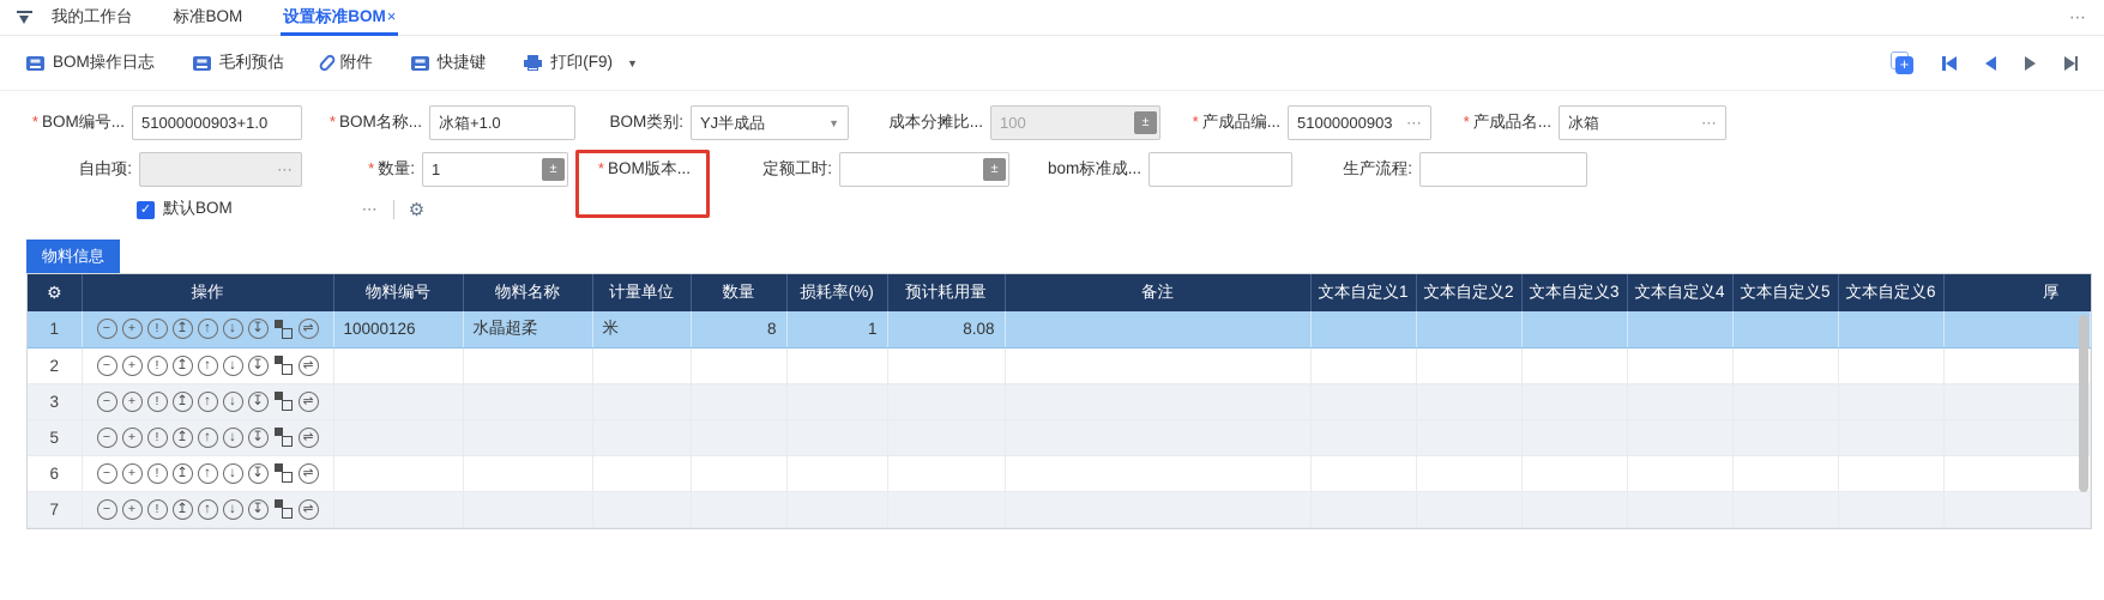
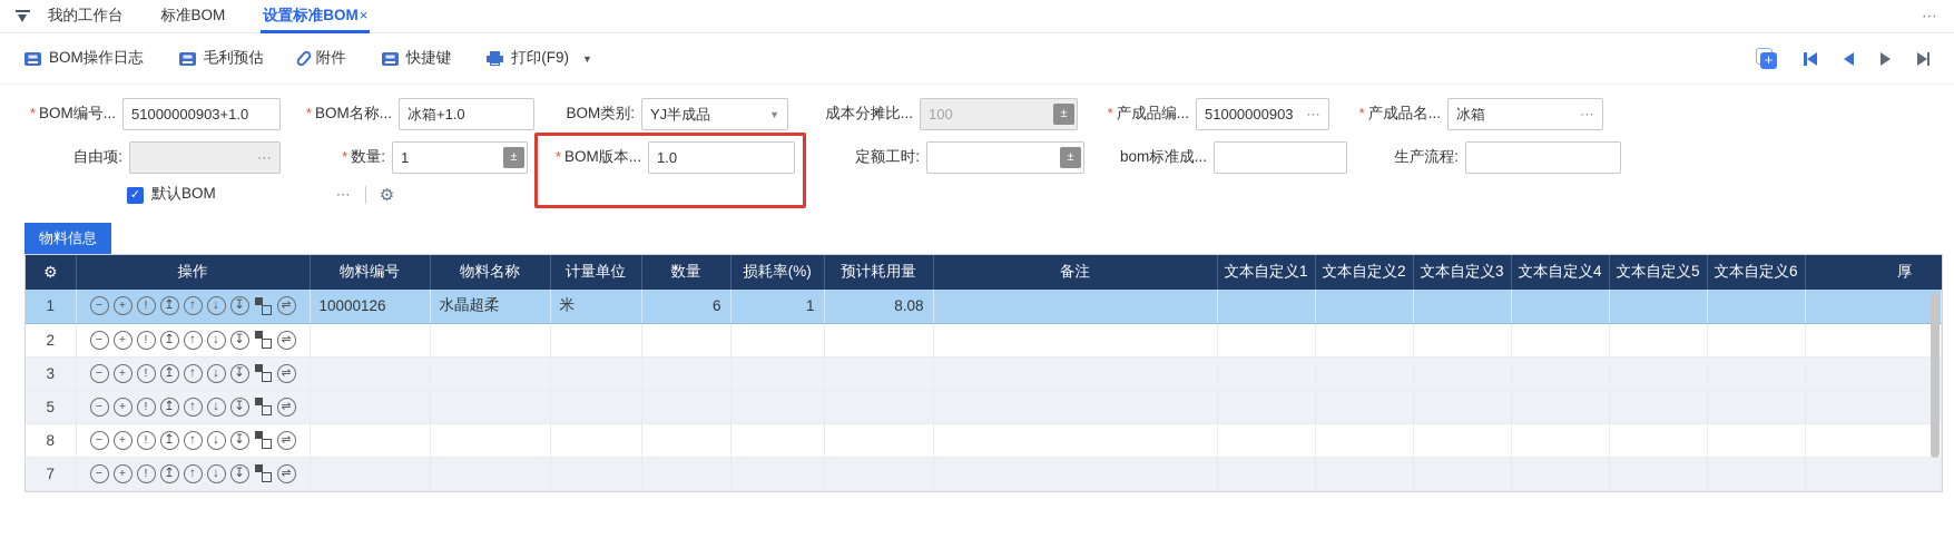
  我的工作台
  标准BOM
  设置标准BOM×
  ⋯
  BOM操作日志
  毛利预估
  附件
  快捷键
  打印(F9)
  ▼
  +
  * BOM编号...
  51000000903+1.0
  * BOM名称...
  冰箱+1.0
  BOM类别:
  YJ半成品
  ▼
  成本分摊比...
  100
  ±
  * 产成品编...
  51000000903
  ⋯
  * 产成品名...
  冰箱
  ⋯
  自由项:
  ⋯
  * 数量:
  1
  ±
  * BOM版本...
+ 1.0
  定额工时:
  ±
  bom标准成...
  生产流程:
  ✓
  默认BOM
  ⋯
  ⚙
  物料信息
  ⚙	操作	物料编号	物料名称	计量单位	数量	损耗率(%)	预计耗用量	备注	文本自定义1	文本自定义2	文本自定义3	文本自定义4	文本自定义5	文本自定义6	厚
- 1	− + ! ↥ ↑ ↓ ↧ ⇌	10000126	水晶超柔	米	8	1	8.08
+ 1	− + ! ↥ ↑ ↓ ↧ ⇌	10000126	水晶超柔	米	6	1	8.08
  2	− + ! ↥ ↑ ↓ ↧ ⇌
  3	− + ! ↥ ↑ ↓ ↧ ⇌
  5	− + ! ↥ ↑ ↓ ↧ ⇌
- 6	− + ! ↥ ↑ ↓ ↧ ⇌
+ 8	− + ! ↥ ↑ ↓ ↧ ⇌
  7	− + ! ↥ ↑ ↓ ↧ ⇌
